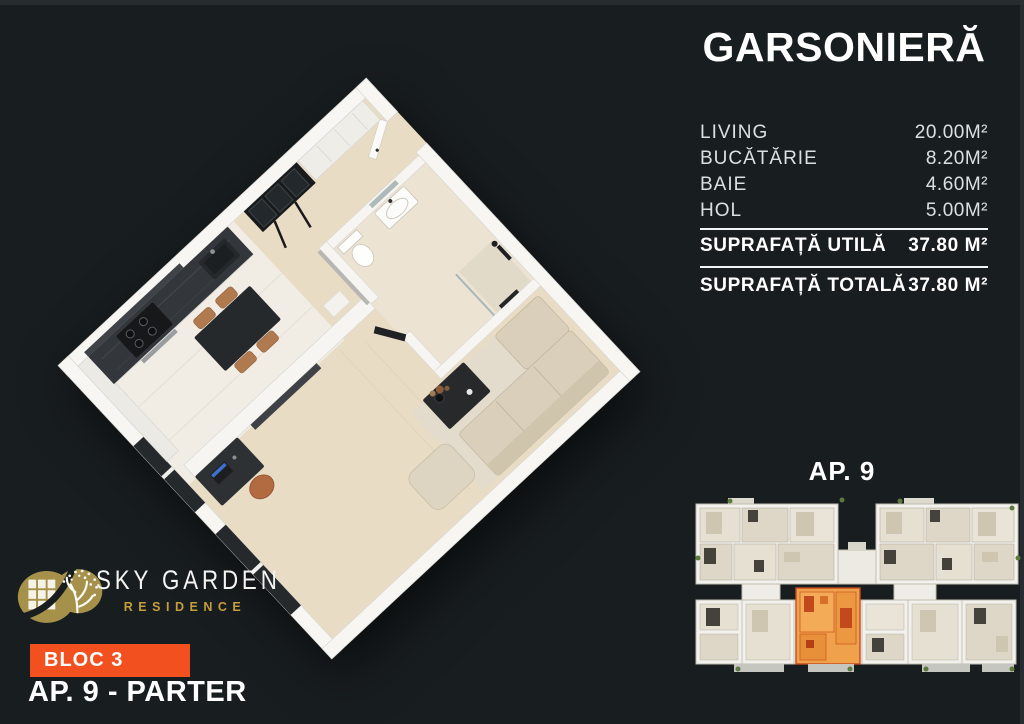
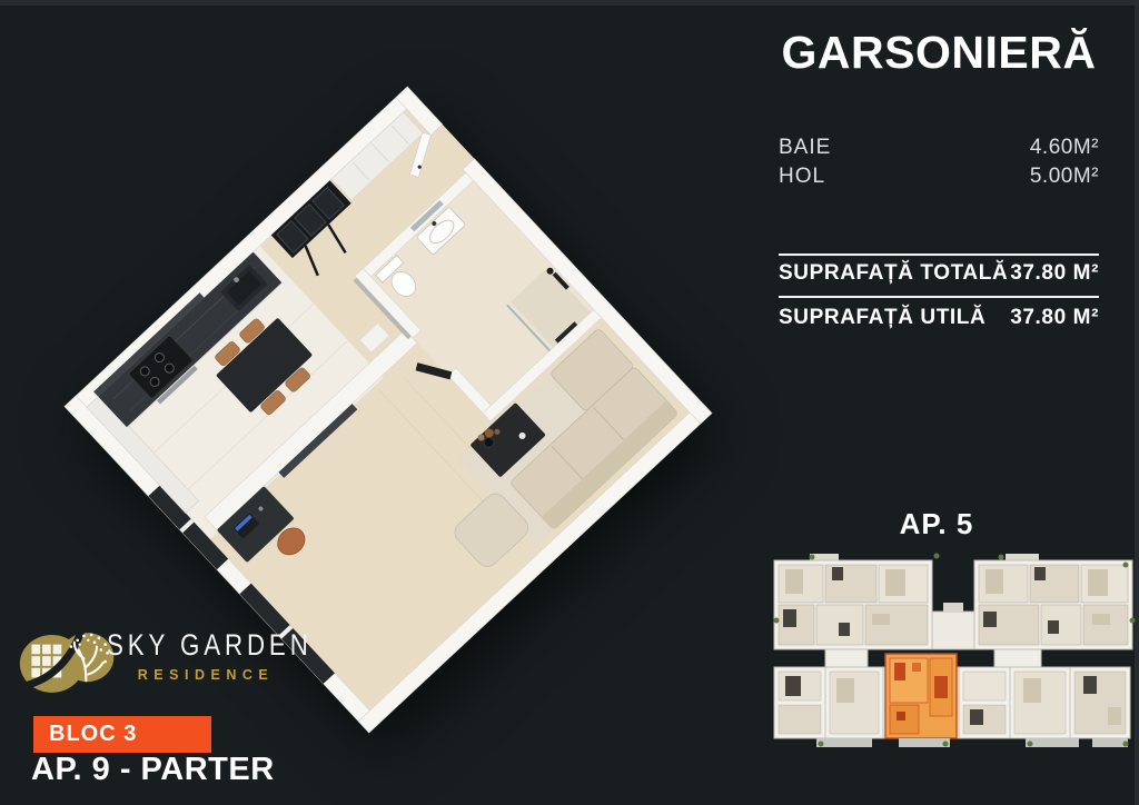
  GARSONIERĂ
- LIVING
- 20.00M²
- BUCĂTĂRIE
- 8.20M²
  BAIE
  4.60M²
  HOL
  5.00M²
- SUPRAFAȚĂ UTILĂ
+ SUPRAFAȚĂ TOTALĂ
  37.80 M²
- SUPRAFAȚĂ TOTALĂ
+ SUPRAFAȚĂ UTILĂ
  37.80 M²
- AP. 9
+ AP. 5
  SKY GARDEN
  RESIDENCE
  BLOC 3
  AP. 9 - PARTER
